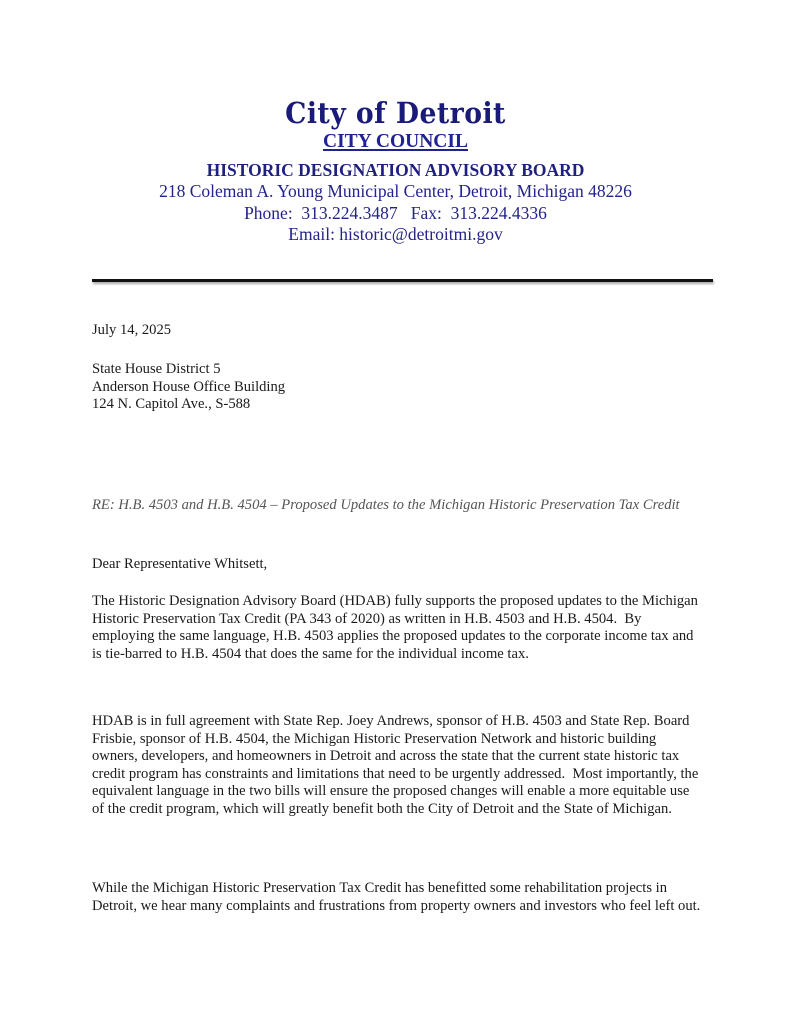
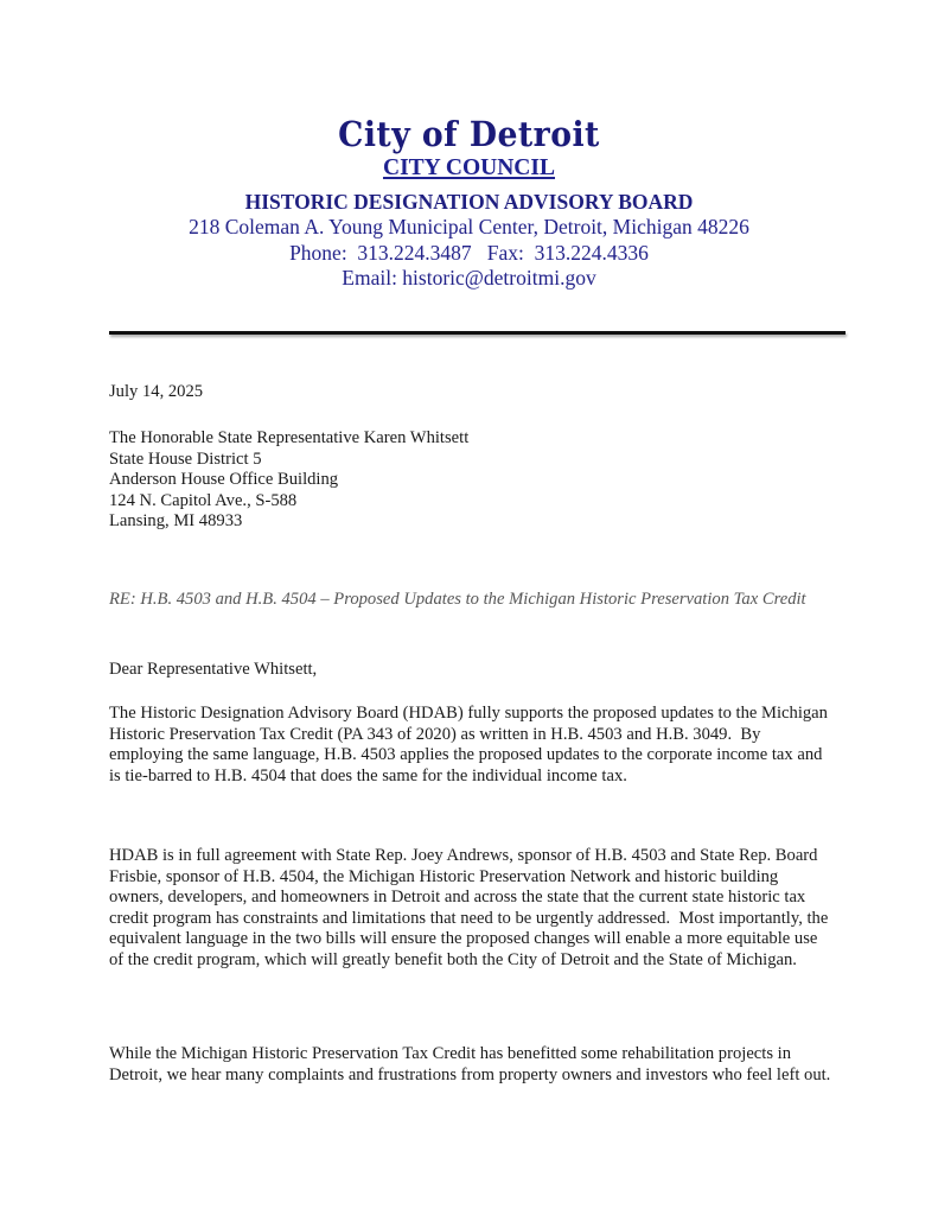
  City of Detroit
  CITY COUNCIL
  HISTORIC DESIGNATION ADVISORY BOARD
  218 Coleman A. Young Municipal Center, Detroit, Michigan 48226
  Phone: 313.224.3487 Fax: 313.224.4336
  Email: historic@detroitmi.gov
  July 14, 2025
+ The Honorable State Representative Karen Whitsett
  State House District 5
  Anderson House Office Building
  124 N. Capitol Ave., S-588
+ Lansing, MI 48933
  RE: H.B. 4503 and H.B. 4504 – Proposed Updates to the Michigan Historic Preservation Tax Credit
  Dear Representative Whitsett,
- The Historic Designation Advisory Board (HDAB) fully supports the proposed updates to the Michigan Historic Preservation Tax Credit (PA 343 of 2020) as written in H.B. 4503 and H.B. 4504. By employing the same language, H.B. 4503 applies the proposed updates to the corporate income tax and is tie-barred to H.B. 4504 that does the same for the individual income tax.
+ The Historic Designation Advisory Board (HDAB) fully supports the proposed updates to the Michigan Historic Preservation Tax Credit (PA 343 of 2020) as written in H.B. 4503 and H.B. 3049. By employing the same language, H.B. 4503 applies the proposed updates to the corporate income tax and is tie-barred to H.B. 4504 that does the same for the individual income tax.
  HDAB is in full agreement with State Rep. Joey Andrews, sponsor of H.B. 4503 and State Rep. Board Frisbie, sponsor of H.B. 4504, the Michigan Historic Preservation Network and historic building owners, developers, and homeowners in Detroit and across the state that the current state historic tax credit program has constraints and limitations that need to be urgently addressed. Most importantly, the equivalent language in the two bills will ensure the proposed changes will enable a more equitable use of the credit program, which will greatly benefit both the City of Detroit and the State of Michigan.
  While the Michigan Historic Preservation Tax Credit has benefitted some rehabilitation projects in Detroit, we hear many complaints and frustrations from property owners and investors who feel left out.
